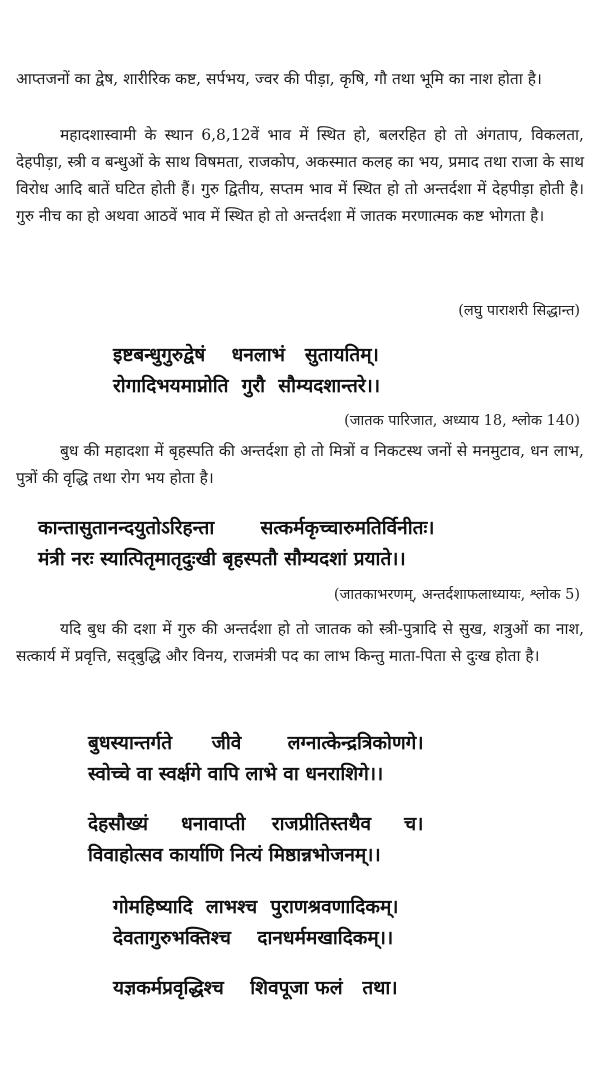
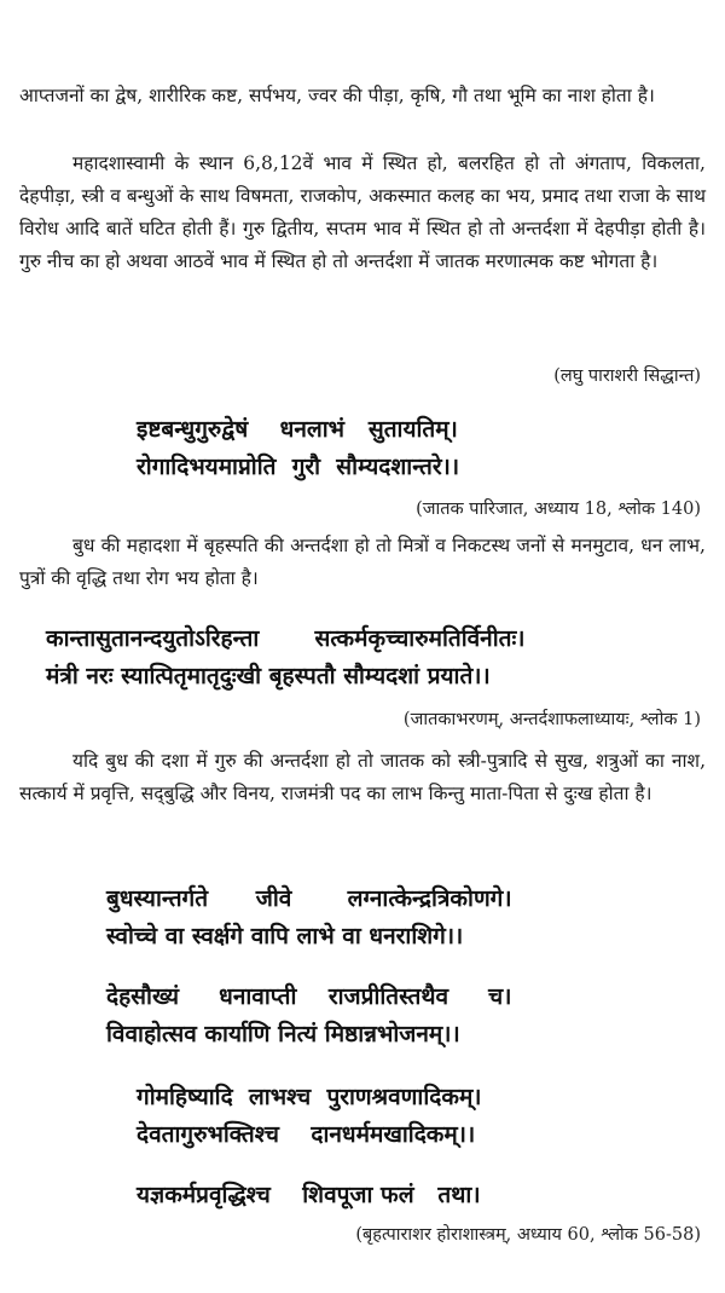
  आप्तजनों का द्वेष, शारीरिक कष्ट, सर्पभय, ज्वर की पीड़ा, कृषि, गौ तथा भूमि का नाश होता है।
  महादशास्वामी के स्थान 6,8,12वें भाव में स्थित हो, बलरहित हो तो अंगताप, विकलता, देहपीड़ा, स्त्री व बन्धुओं के साथ विषमता, राजकोप, अकस्मात कलह का भय, प्रमाद तथा राजा के साथ विरोध आदि बातें घटित होती हैं। गुरु द्वितीय, सप्तम भाव में स्थित हो तो अन्तर्दशा में देहपीड़ा होती है। गुरु नीच का हो अथवा आठवें भाव में स्थित हो तो अन्तर्दशा में जातक मरणात्मक कष्ट भोगता है।
  (लघु पाराशरी सिद्धान्त)
  इष्टबन्धुगुरुद्वेषं धनलाभं सुतायतिम्।
  रोगादिभयमाप्नोति गुरौ सौम्यदशान्तरे।।
  (जातक पारिजात, अध्याय 18, श्लोक 140)
  बुध की महादशा में बृहस्पति की अन्तर्दशा हो तो मित्रों व निकटस्थ जनों से मनमुटाव, धन लाभ, पुत्रों की वृद्धि तथा रोग भय होता है।
  कान्तासुतानन्दयुतोऽरिहन्ता सत्कर्मकृच्चारुमतिर्विनीतः।
  मंत्री नरः स्यात्पितृमातृदुःखी बृहस्पतौ सौम्यदशां प्रयाते।।
- (जातकाभरणम्, अन्तर्दशाफलाध्यायः, श्लोक 5)
+ (जातकाभरणम्, अन्तर्दशाफलाध्यायः, श्लोक 1)
  यदि बुध की दशा में गुरु की अन्तर्दशा हो तो जातक को स्त्री-पुत्रादि से सुख, शत्रुओं का नाश, सत्कार्य में प्रवृत्ति, सद्‌बुद्धि और विनय, राजमंत्री पद का लाभ किन्तु माता-पिता से दुःख होता है।
  बुधस्यान्तर्गते जीवे लग्नात्केन्द्रत्रिकोणगे।
  स्वोच्चे वा स्वर्क्षगे वापि लाभे वा धनराशिगे।।
  देहसौख्यं धनावाप्ती राजप्रीतिस्तथैव च।
  विवाहोत्सव कार्याणि नित्यं मिष्ठान्नभोजनम्।।
  गोमहिष्यादि लाभश्च पुराणश्रवणादिकम्।
  देवतागुरुभक्तिश्च दानधर्ममखादिकम्।।
  यज्ञकर्मप्रवृद्धिश्च शिवपूजा फलं तथा।
+ (बृहत्पाराशर होराशास्त्रम्, अध्याय 60, श्लोक 56-58)
